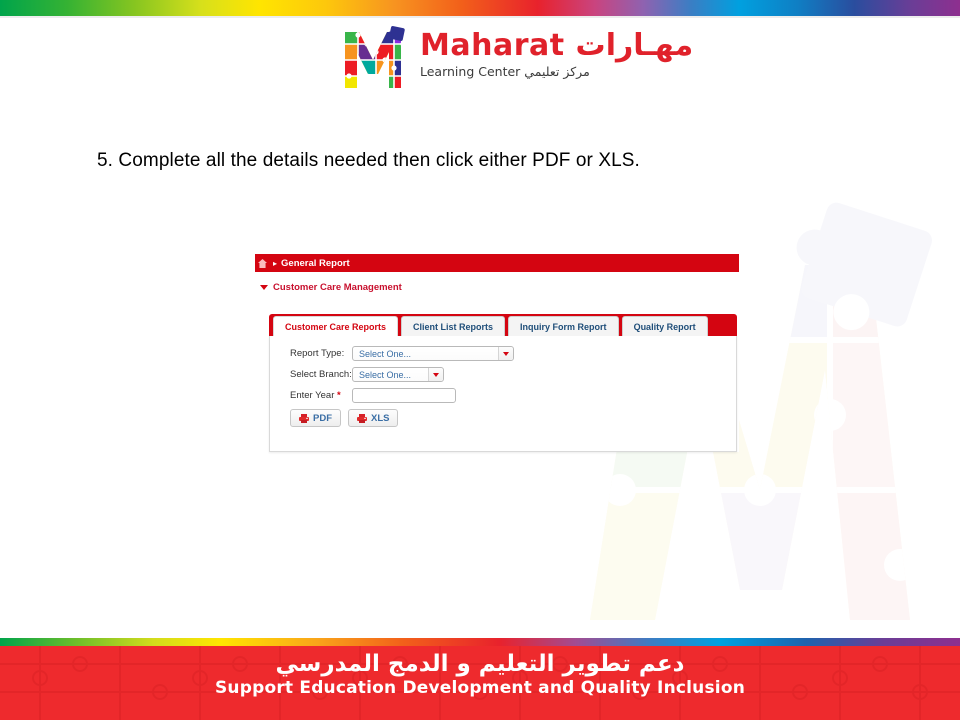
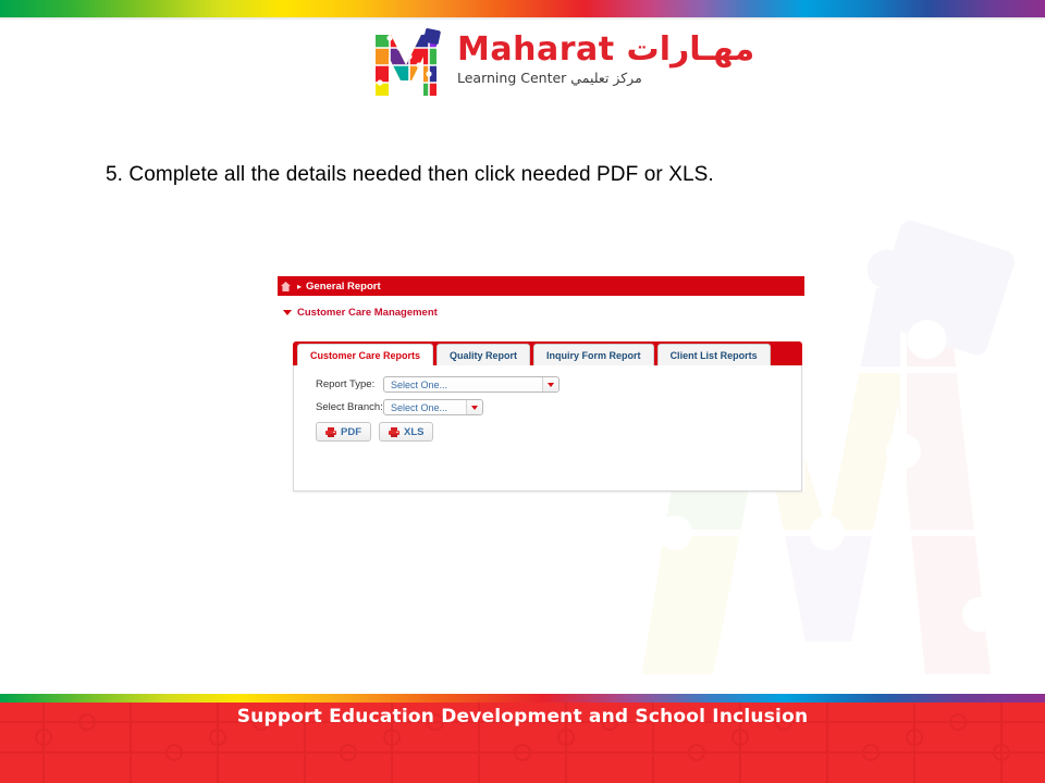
  Maharat مهـارات
  Learning Center مركز تعليمي
- 5. Complete all the details needed then click either PDF or XLS.
+ 5. Complete all the details needed then click needed PDF or XLS.
  ▸
  General Report
  Customer Care Management
  Customer Care Reports
- Client List Reports
+ Quality Report
  Inquiry Form Report
- Quality Report
+ Client List Reports
  Report Type:
  Select One...
  Select Branch:
  Select One...
- Enter Year *
  PDF
  XLS
- دعم تطوير التعليم و الدمج المدرسي
- Support Education Development and Quality Inclusion
+ Support Education Development and School Inclusion
